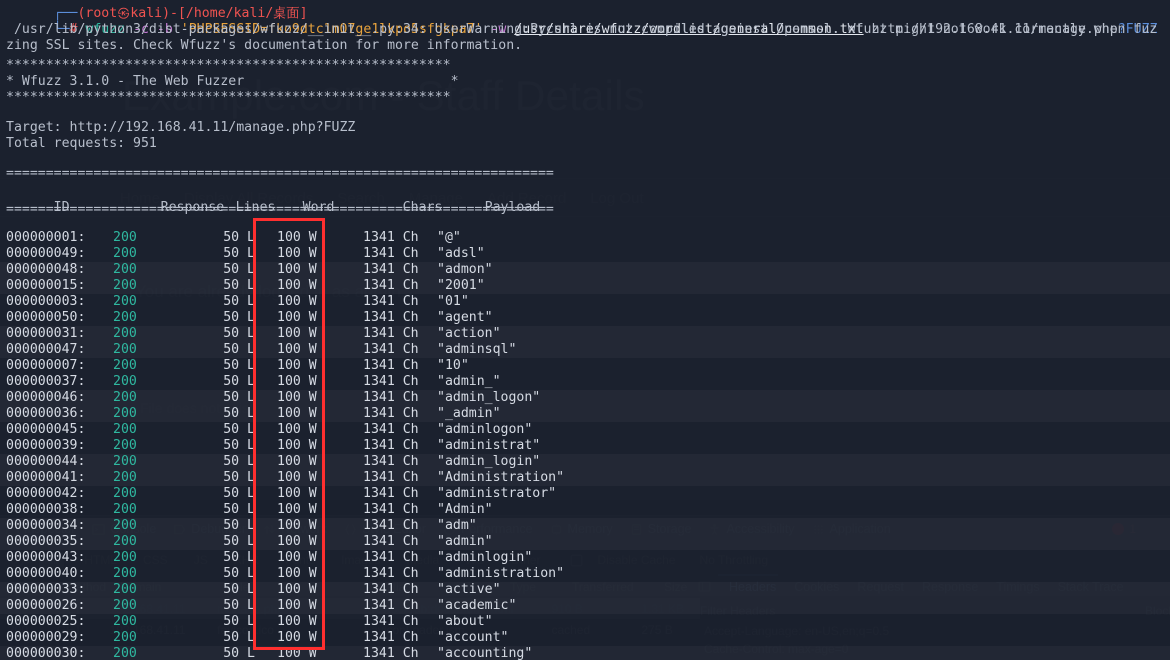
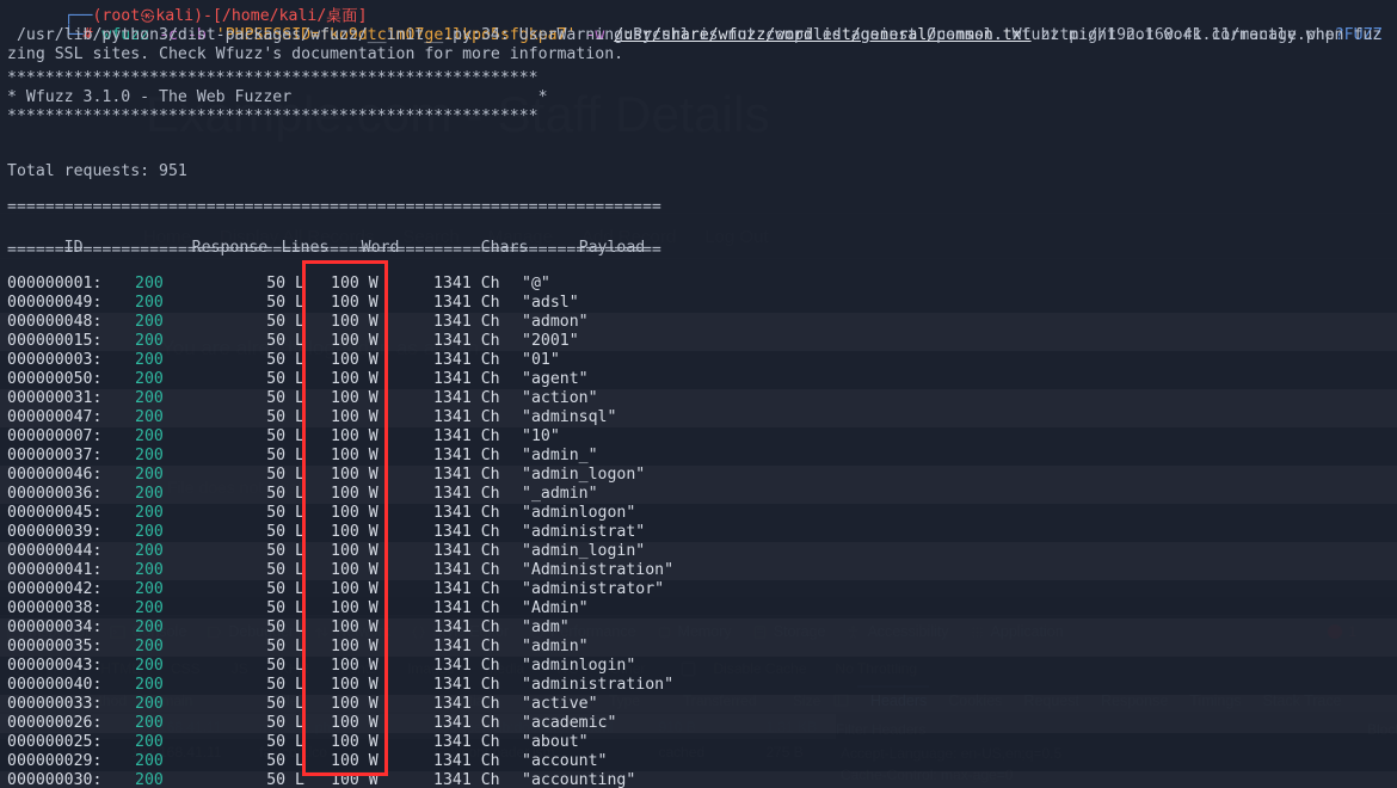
  Example.com - Staff Details
  Home
  Display All Records
  Search
  Manage
  Add Record
  You are already logged in as admin.
  File does not exist
  Inspector
  Console
  Debugger
  Network
  Style Editor
  Performance
  All
  HTML
  XHR
  Fonts
  Images
  Media
  WS
  Other
  Status
  Method
  Domain
  File
  Initiator
  200
  GET
  192.168.41.11
  manage.php
  BrowserTab:document
  html
  200
  GET
  192.168.41.11
  favicon.ico
  FaviconLoader.jsm
  ┌──(root㉿kali)-[/home/kali/桌面]
  └─# wfuzz -c -b 'PHPSESSID=fko9dtc1m07ge1lkpo5sfgkpa7' -w /usr/share/wfuzz/wordlist/general/common.txt http://192.168.41.11/manage.php?FUZZ
  /usr/lib/python3/dist-packages/wfuzz/__init__.py:34: UserWarning:Pycurl is not compiled against Openssl. Wfuzz might not work correctly when fuz
  zing SSL sites. Check Wfuzz's documentation for more information.
  ********************************************************
  * Wfuzz 3.1.0 - The Web Fuzzer *
  ********************************************************
- Target: http://192.168.41.11/manage.php?FUZZ
  Total requests: 951
  =====================================================================
  ID Response Lines Word Chars Payload
  =====================================================================
  000000001: 200 50 L 100 W 1341 Ch "@"
  000000049: 200 50 L 100 W 1341 Ch "adsl"
  000000048: 200 50 L 100 W 1341 Ch "admon"
  000000015: 200 50 L 100 W 1341 Ch "2001"
  000000003: 200 50 L 100 W 1341 Ch "01"
  000000050: 200 50 L 100 W 1341 Ch "agent"
  000000031: 200 50 L 100 W 1341 Ch "action"
  000000047: 200 50 L 100 W 1341 Ch "adminsql"
  000000007: 200 50 L 100 W 1341 Ch "10"
  000000037: 200 50 L 100 W 1341 Ch "admin_"
  000000046: 200 50 L 100 W 1341 Ch "admin_logon"
  000000036: 200 50 L 100 W 1341 Ch "_admin"
  000000045: 200 50 L 100 W 1341 Ch "adminlogon"
  000000039: 200 50 L 100 W 1341 Ch "administrat"
  000000044: 200 50 L 100 W 1341 Ch "admin_login"
  000000041: 200 50 L 100 W 1341 Ch "Administration"
  000000042: 200 50 L 100 W 1341 Ch "administrator"
  000000038: 200 50 L 100 W 1341 Ch "Admin"
  000000034: 200 50 L 100 W 1341 Ch "adm"
  000000035: 200 50 L 100 W 1341 Ch "admin"
  000000043: 200 50 L 100 W 1341 Ch "adminlogin"
  000000040: 200 50 L 100 W 1341 Ch "administration"
  000000033: 200 50 L 100 W 1341 Ch "active"
  000000026: 200 50 L 100 W 1341 Ch "academic"
  000000025: 200 50 L 100 W 1341 Ch "about"
  000000029: 200 50 L 100 W 1341 Ch "account"
  000000030: 200 50 L 100 W 1341 Ch "accounting"
